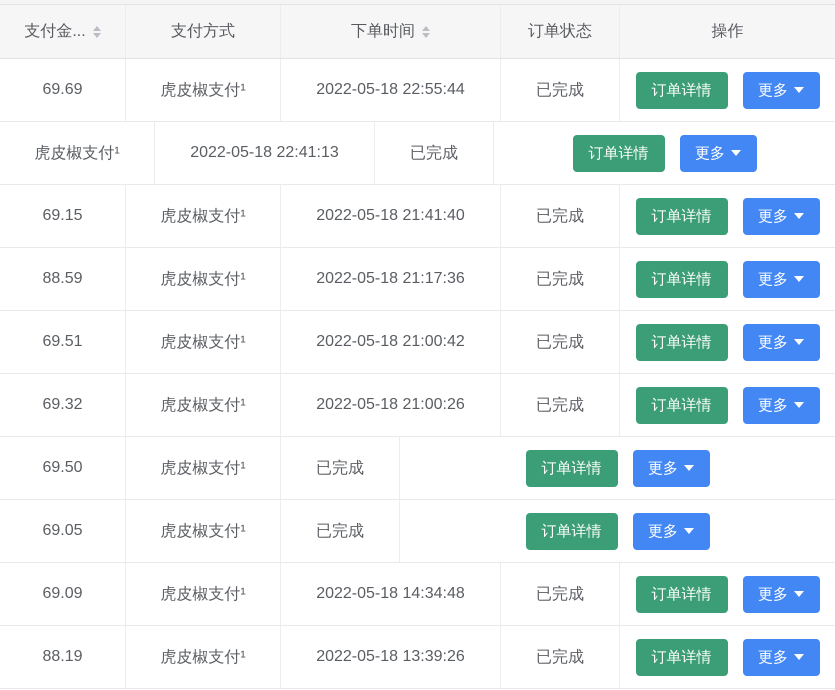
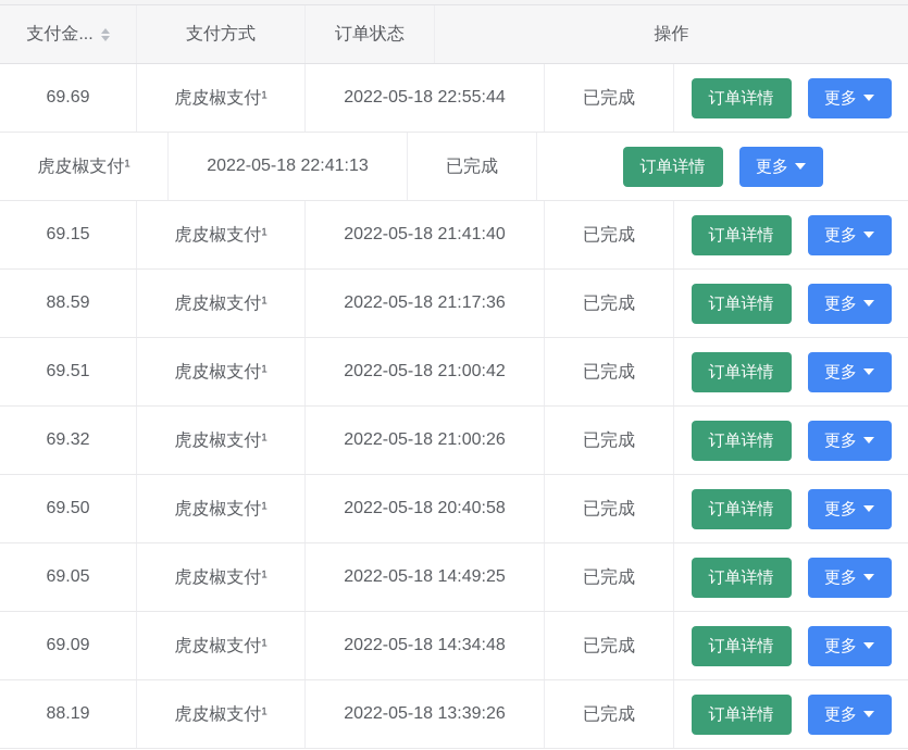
  支付金...
  支付方式
- 下单时间
  订单状态
  操作
  69.69
  虎皮椒支付¹
  2022-05-18 22:55:44
  已完成
  订单详情
  更多
  虎皮椒支付¹
  2022-05-18 22:41:13
  已完成
  订单详情
  更多
  69.15
  虎皮椒支付¹
  2022-05-18 21:41:40
  已完成
  订单详情
  更多
  88.59
  虎皮椒支付¹
  2022-05-18 21:17:36
  已完成
  订单详情
  更多
  69.51
  虎皮椒支付¹
  2022-05-18 21:00:42
  已完成
  订单详情
  更多
  69.32
  虎皮椒支付¹
  2022-05-18 21:00:26
  已完成
  订单详情
  更多
  69.50
  虎皮椒支付¹
+ 2022-05-18 20:40:58
  已完成
  订单详情
  更多
  69.05
  虎皮椒支付¹
+ 2022-05-18 14:49:25
  已完成
  订单详情
  更多
  69.09
  虎皮椒支付¹
  2022-05-18 14:34:48
  已完成
  订单详情
  更多
  88.19
  虎皮椒支付¹
  2022-05-18 13:39:26
  已完成
  订单详情
  更多
